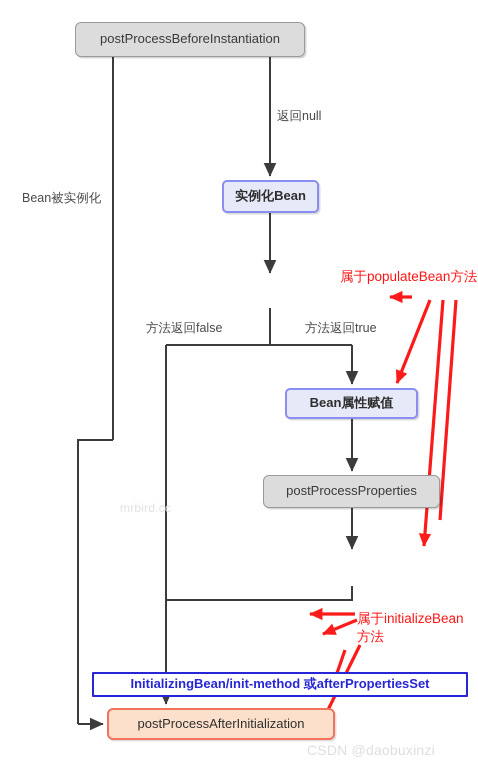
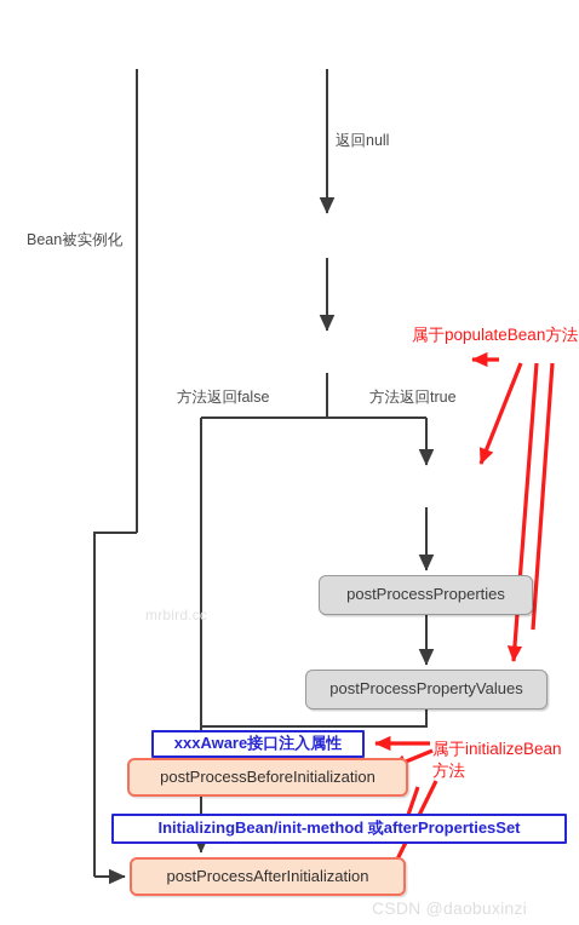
- postProcessBeforeInstantiation
- 实例化Bean
- Bean属性赋值
  postProcessProperties
+ postProcessPropertyValues
+ xxxAware接口注入属性
+ postProcessBeforeInitialization
  InitializingBean/init-method 或afterPropertiesSet
  postProcessAfterInitialization
  Bean被实例化
  返回null
  方法返回false
  方法返回true
  属于populateBean方法
  属于initializeBean
  方法
  mrbird.cc
  CSDN @daobuxinzi
